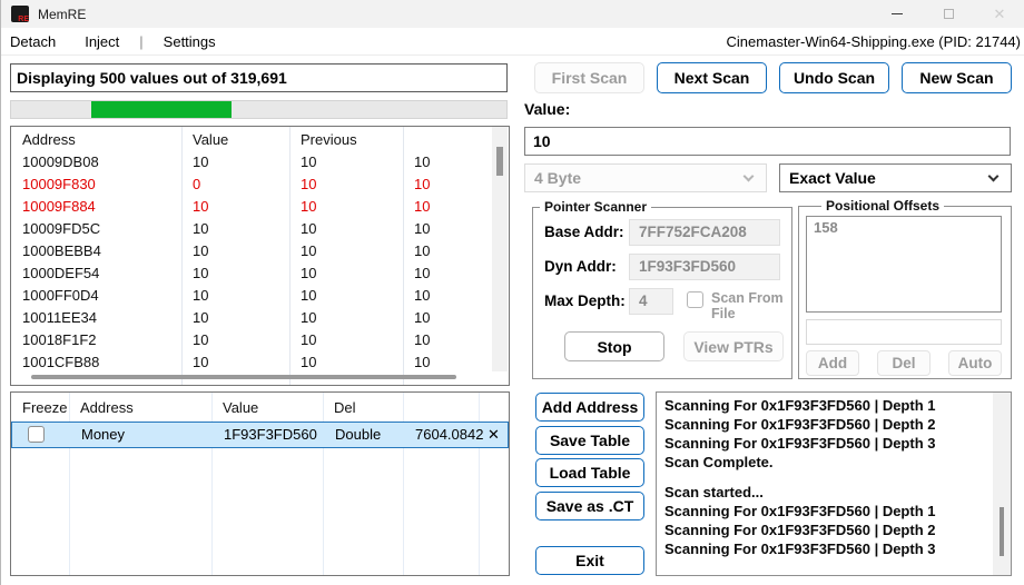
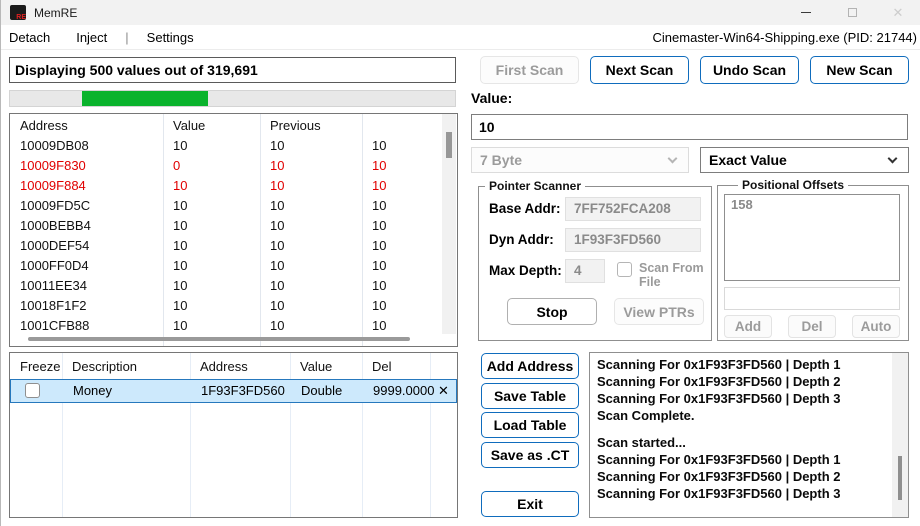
  MemRE
  ✕
  Detach
  Inject
  |
  Settings
  Cinemaster-Win64-Shipping.exe (PID: 21744)
  Displaying 500 values out of 319,691
  Address
  Value
  Previous
  10009DB08
  10
  10
  10
  10009F830
  0
  10
  10
  10009F884
  10
  10
  10
  10009FD5C
  10
  10
  10
  1000BEBB4
  10
  10
  10
  1000DEF54
  10
  10
  10
  1000FF0D4
  10
  10
  10
  10011EE34
  10
  10
  10
  10018F1F2
  10
  10
  10
  1001CFB88
  10
  10
  10
  Freeze
+ Description
  Address
  Value
  Del
  Money
  1F93F3FD560
  Double
- 7604.0842
+ 9999.0000
  ✕
  First Scan
  Next Scan
  Undo Scan
  New Scan
  Value:
  10
- 4 Byte
+ 7 Byte
  Exact Value
  Pointer Scanner
  Base Addr:
  7FF752FCA208
  Dyn Addr:
  1F93F3FD560
  Max Depth:
  4
  Scan From File
  Stop
  View PTRs
  Positional Offsets
  158
  Add
  Del
  Auto
  Add Address
  Save Table
  Load Table
  Save as .CT
  Exit
  Scanning For 0x1F93F3FD560 | Depth 1
  Scanning For 0x1F93F3FD560 | Depth 2
  Scanning For 0x1F93F3FD560 | Depth 3
  Scan Complete.
  Scan started...
  Scanning For 0x1F93F3FD560 | Depth 1
  Scanning For 0x1F93F3FD560 | Depth 2
  Scanning For 0x1F93F3FD560 | Depth 3
